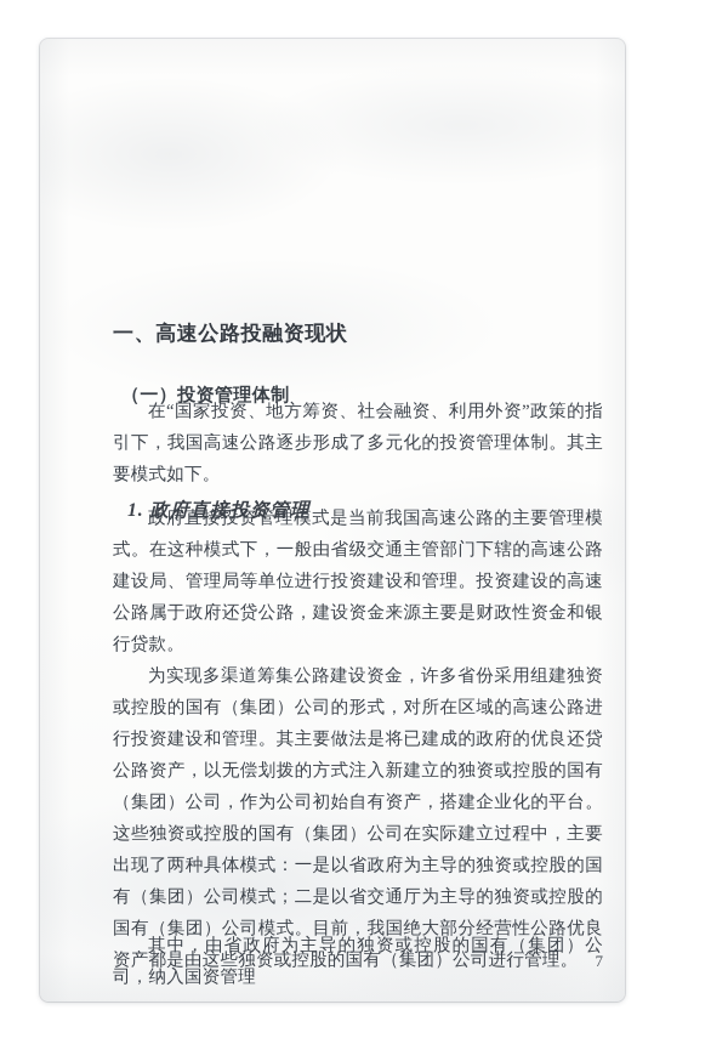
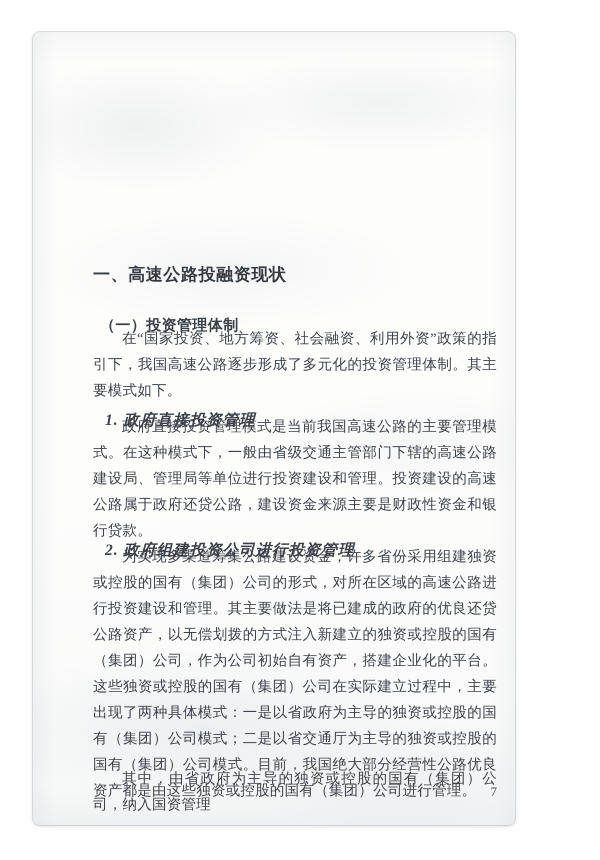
  一、高速公路投融资现状
  （一）投资管理体制
  在“国家投资、地方筹资、社会融资、利用外资”政策的指引下，我国高速公路逐步形成了多元化的投资管理体制。其主要模式如下。
  1. 政府直接投资管理
  政府直接投资管理模式是当前我国高速公路的主要管理模式。在这种模式下，一般由省级交通主管部门下辖的高速公路建设局、管理局等单位进行投资建设和管理。投资建设的高速公路属于政府还贷公路，建设资金来源主要是财政性资金和银行贷款。
+ 2. 政府组建投资公司进行投资管理
  为实现多渠道筹集公路建设资金，许多省份采用组建独资或控股的国有（集团）公司的形式，对所在区域的高速公路进行投资建设和管理。其主要做法是将已建成的政府的优良还贷公路资产，以无偿划拨的方式注入新建立的独资或控股的国有（集团）公司，作为公司初始自有资产，搭建企业化的平台。这些独资或控股的国有（集团）公司在实际建立过程中，主要出现了两种具体模式：一是以省政府为主导的独资或控股的国有（集团）公司模式；二是以省交通厅为主导的独资或控股的国有（集团）公司模式。目前，我国绝大部分经营性公路优良资产都是由这些独资或控股的国有（集团）公司进行管理。
  其中，由省政府为主导的独资或控股的国有（集团）公司，纳入国资管理
  7
